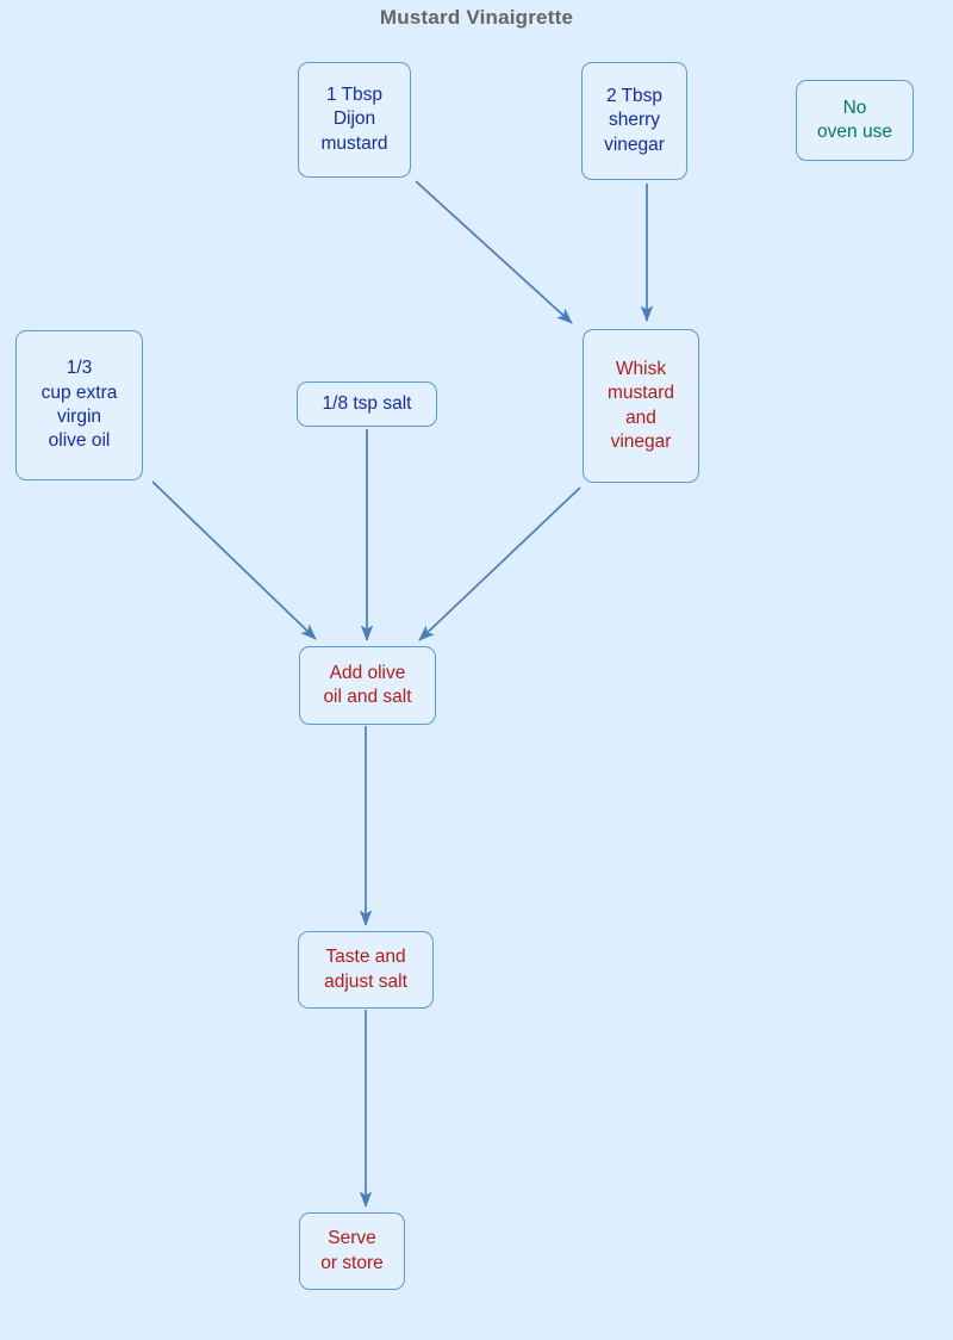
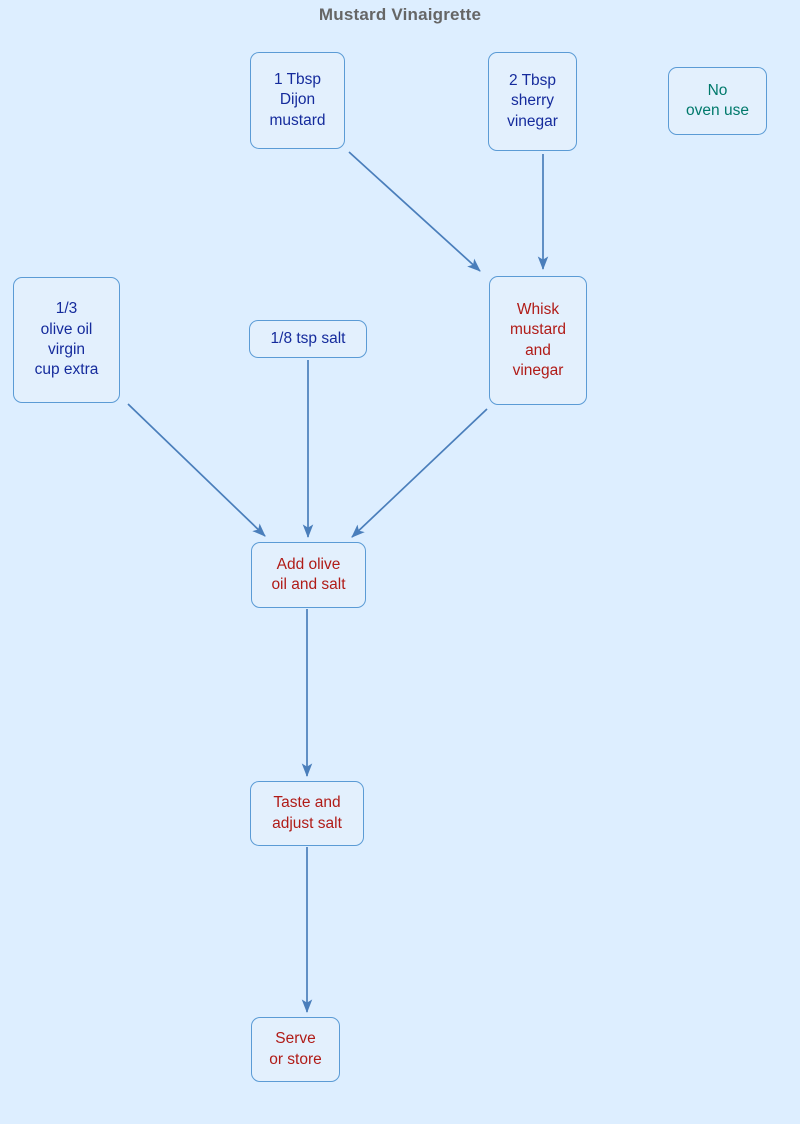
  Mustard Vinaigrette
  1 Tbsp
  Dijon
  mustard
  2 Tbsp
  sherry
  vinegar
  No
  oven use
  1/3
- cup extra
+ olive oil
  virgin
- olive oil
+ cup extra
  1/8 tsp salt
  Whisk
  mustard
  and
  vinegar
  Add olive
  oil and salt
  Taste and
  adjust salt
  Serve
  or store
